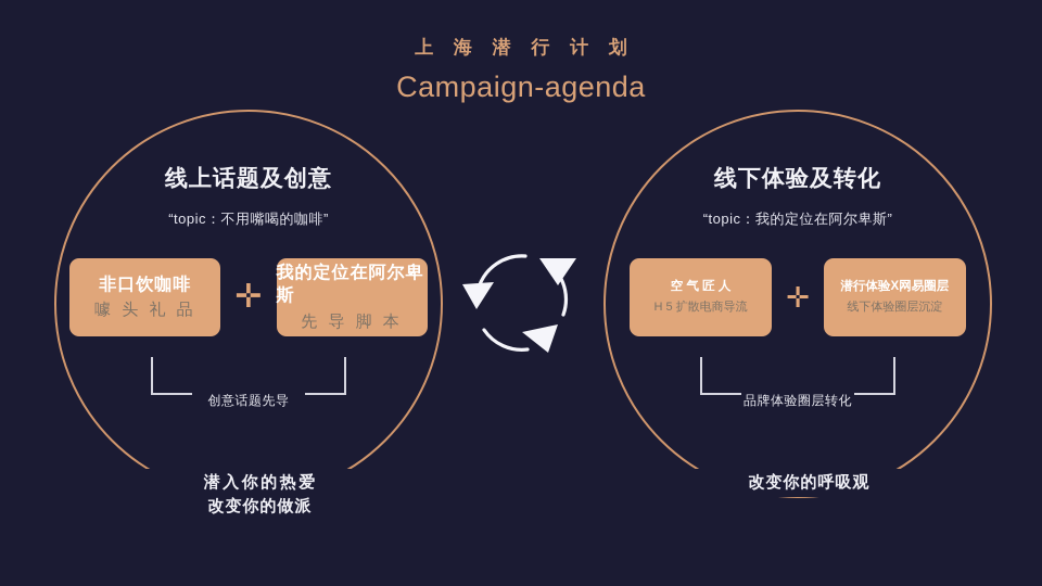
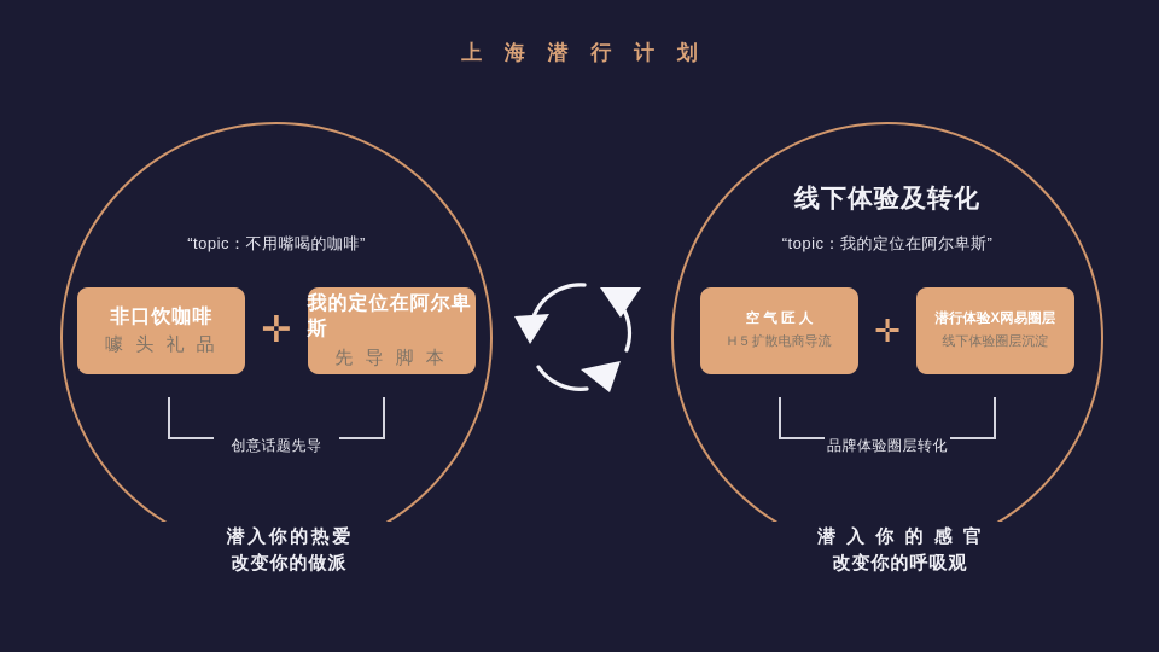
  上 海 潜 行 计 划
- Campaign-agenda
- 线上话题及创意
  “topic：不用嘴喝的咖啡”
  非口饮咖啡
  噱 头 礼 品
  ✛
  我的定位在阿尔卑斯
  先 导 脚 本
  创意话题先导
  线下体验及转化
  “topic：我的定位在阿尔卑斯”
  空 气 匠 人
  H 5 扩散电商导流
  ✛
  潜行体验X网易圈层
  线下体验圈层沉淀
  品牌体验圈层转化
  潜入你的热爱
  改变你的做派
+ 潜 入 你 的 感 官
  改变你的呼吸观
